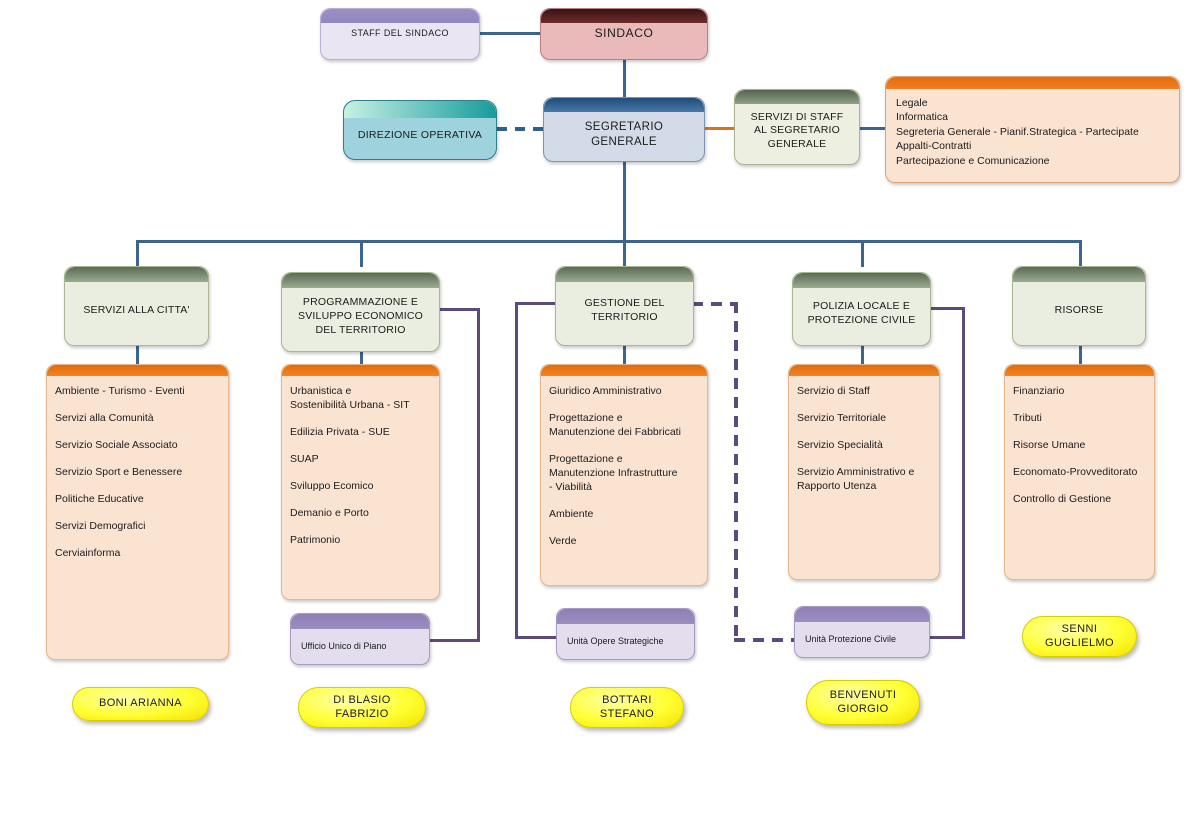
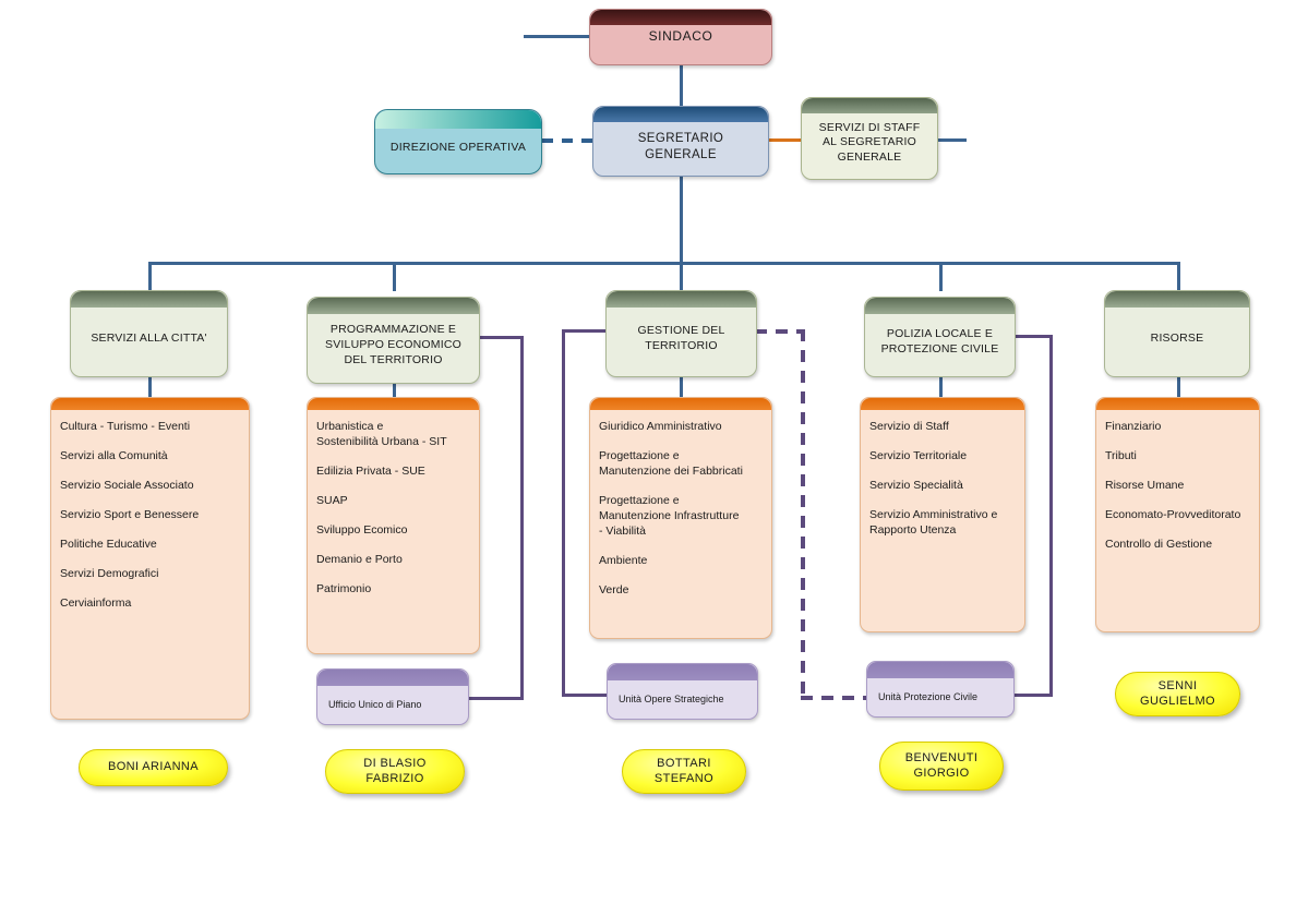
- STAFF DEL SINDACO
  SINDACO
  DIREZIONE OPERATIVA
  SEGRETARIO
  GENERALE
  SERVIZI DI STAFF
  AL SEGRETARIO
  GENERALE
- Legale
- Informatica
- Segreteria Generale - Pianif.Strategica - Partecipate
- Appalti-Contratti
- Partecipazione e Comunicazione
  SERVIZI ALLA CITTA'
- Ambiente - Turismo - Eventi
+ Cultura - Turismo - Eventi
  Servizi alla Comunità
  Servizio Sociale Associato
  Servizio Sport e Benessere
  Politiche Educative
  Servizi Demografici
  Cerviainforma
  BONI ARIANNA
  PROGRAMMAZIONE E
  SVILUPPO ECONOMICO
  DEL TERRITORIO
  Urbanistica e
  Sostenibilità Urbana - SIT
  Edilizia Privata - SUE
  SUAP
  Sviluppo Ecomico
  Demanio e Porto
  Patrimonio
  Ufficio Unico di Piano
  DI BLASIO
  FABRIZIO
  GESTIONE DEL
  TERRITORIO
  Giuridico Amministrativo
  Progettazione e
  Manutenzione dei Fabbricati
  Progettazione e
  Manutenzione Infrastrutture
  - Viabilità
  Ambiente
  Verde
  Unità Opere Strategiche
  BOTTARI
  STEFANO
  POLIZIA LOCALE E
  PROTEZIONE CIVILE
  Servizio di Staff
  Servizio Territoriale
  Servizio Specialità
  Servizio Amministrativo e
  Rapporto Utenza
  Unità Protezione Civile
  BENVENUTI
  GIORGIO
  RISORSE
  Finanziario
  Tributi
  Risorse Umane
  Economato-Provveditorato
  Controllo di Gestione
  SENNI
  GUGLIELMO
